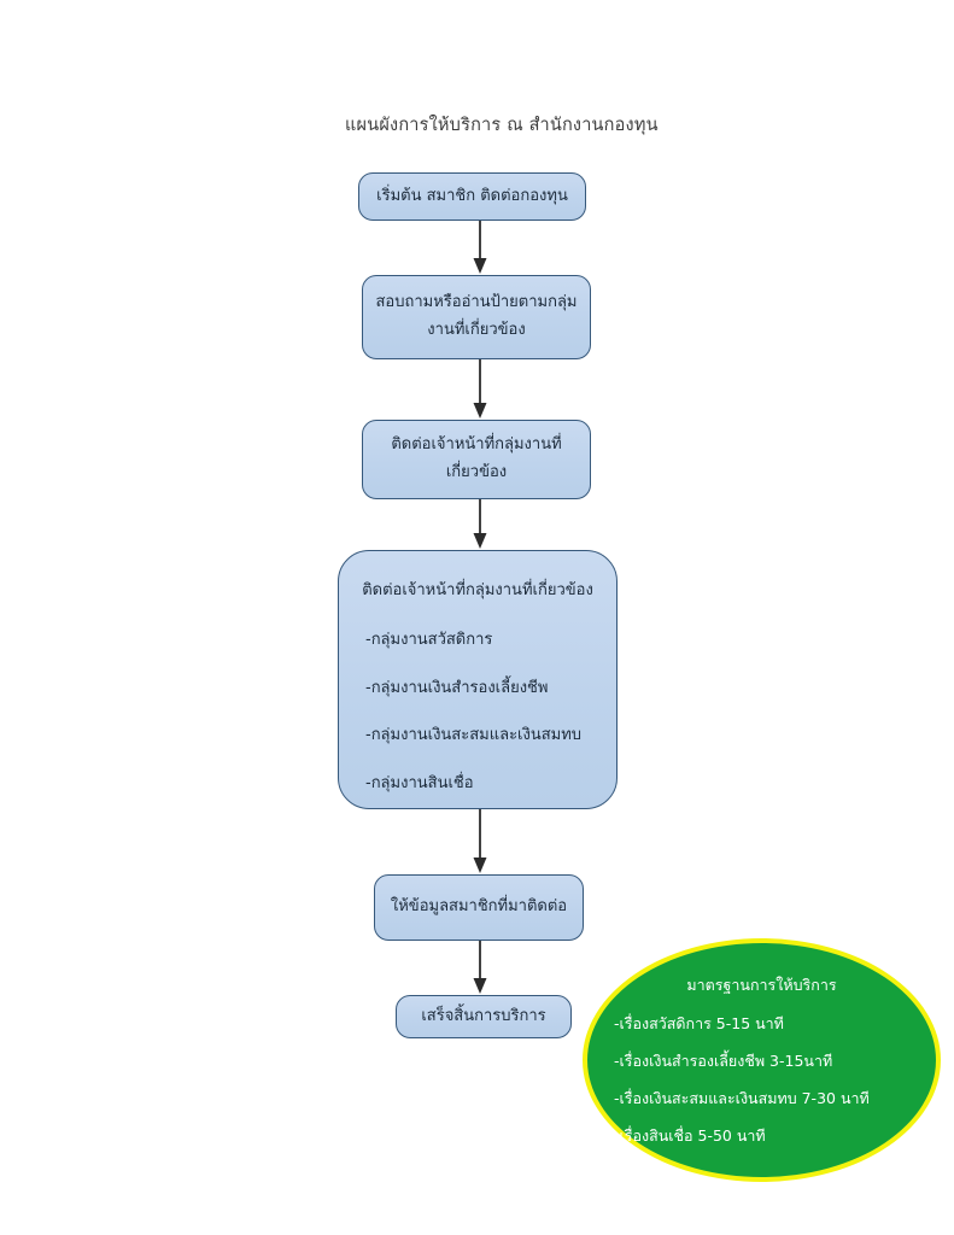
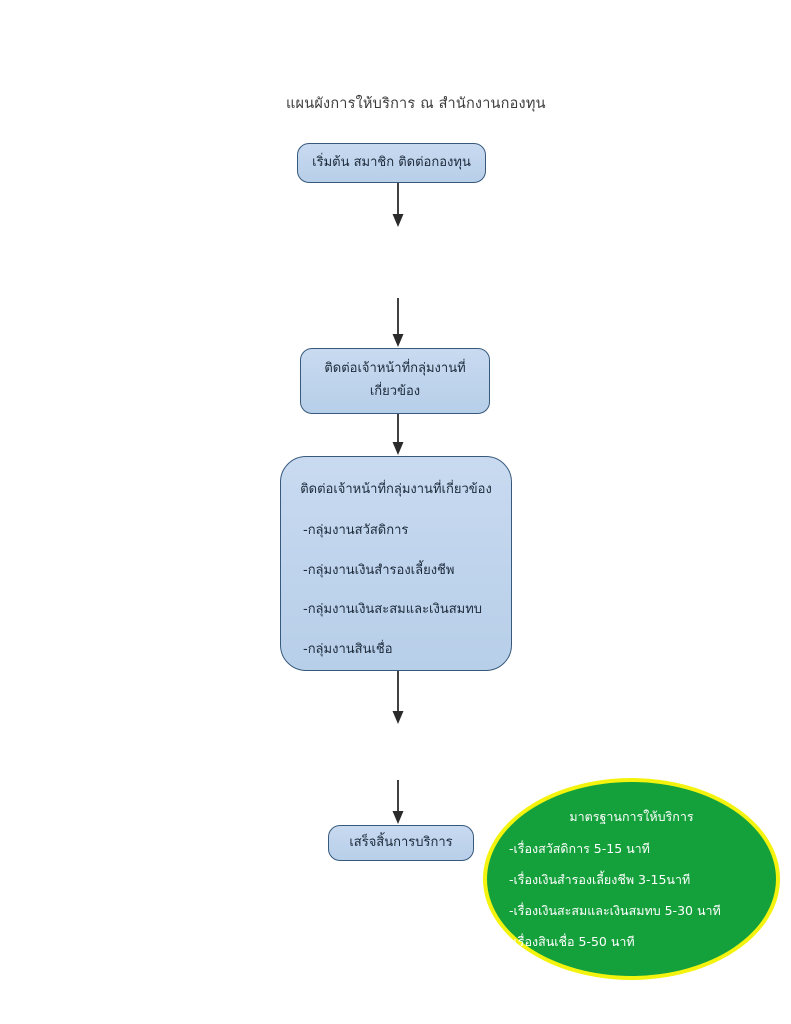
  แผนผังการให้บริการ ณ สำนักงานกองทุน
  เริ่มต้น สมาชิก ติดต่อกองทุน
- สอบถามหรืออ่านป้ายตามกลุ่ม
- งานที่เกี่ยวข้อง
  ติดต่อเจ้าหน้าที่กลุ่มงานที่
  เกี่ยวข้อง
  ติดต่อเจ้าหน้าที่กลุ่มงานที่เกี่ยวข้อง
  -กลุ่มงานสวัสดิการ
  -กลุ่มงานเงินสำรองเลี้ยงชีพ
  -กลุ่มงานเงินสะสมและเงินสมทบ
  -กลุ่มงานสินเชื่อ
- ให้ข้อมูลสมาชิกที่มาติดต่อ
  เสร็จสิ้นการบริการ
  มาตรฐานการให้บริการ
  -เรื่องสวัสดิการ 5-15 นาที
  -เรื่องเงินสำรองเลี้ยงชีพ 3-15นาที
- -เรื่องเงินสะสมและเงินสมทบ 7-30 นาที
+ -เรื่องเงินสะสมและเงินสมทบ 5-30 นาที
  -เรื่องสินเชื่อ 5-50 นาที
